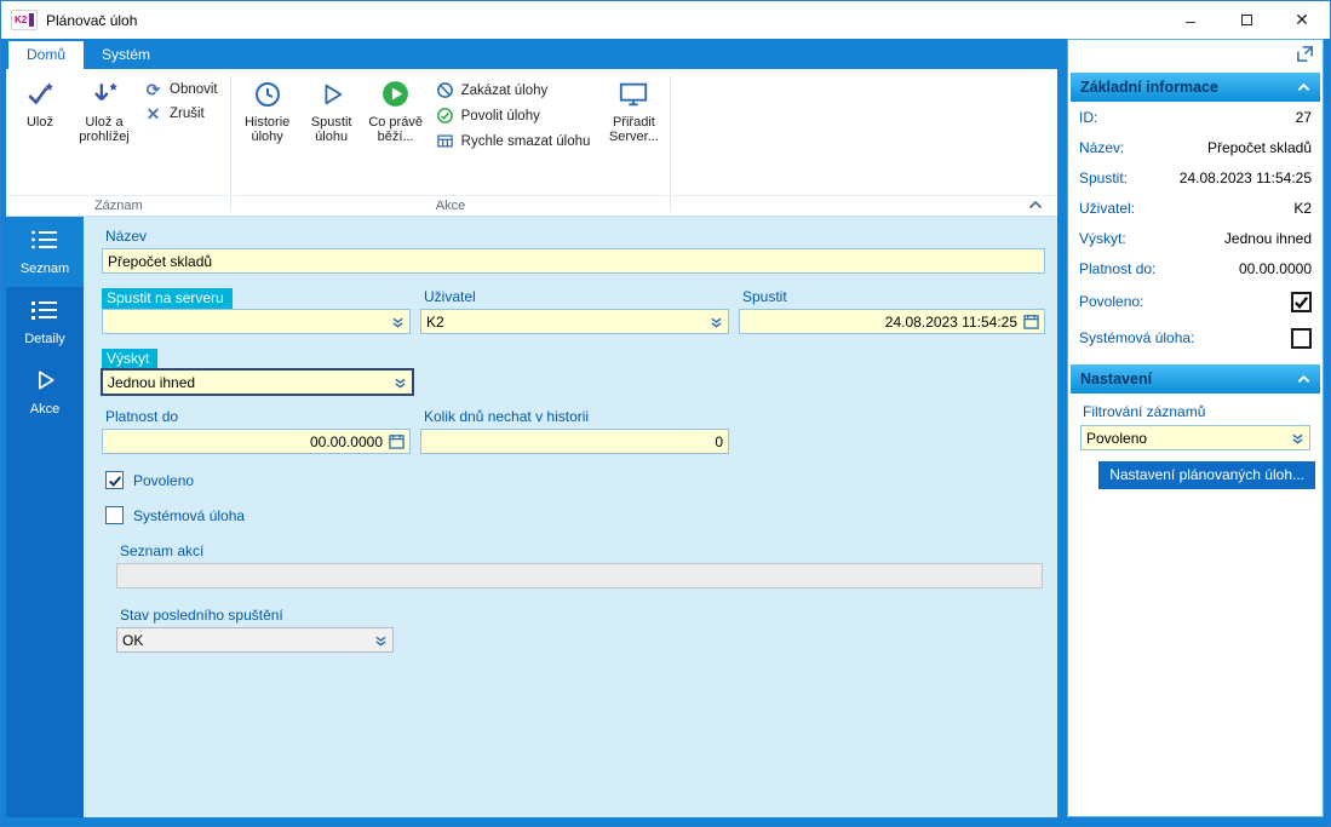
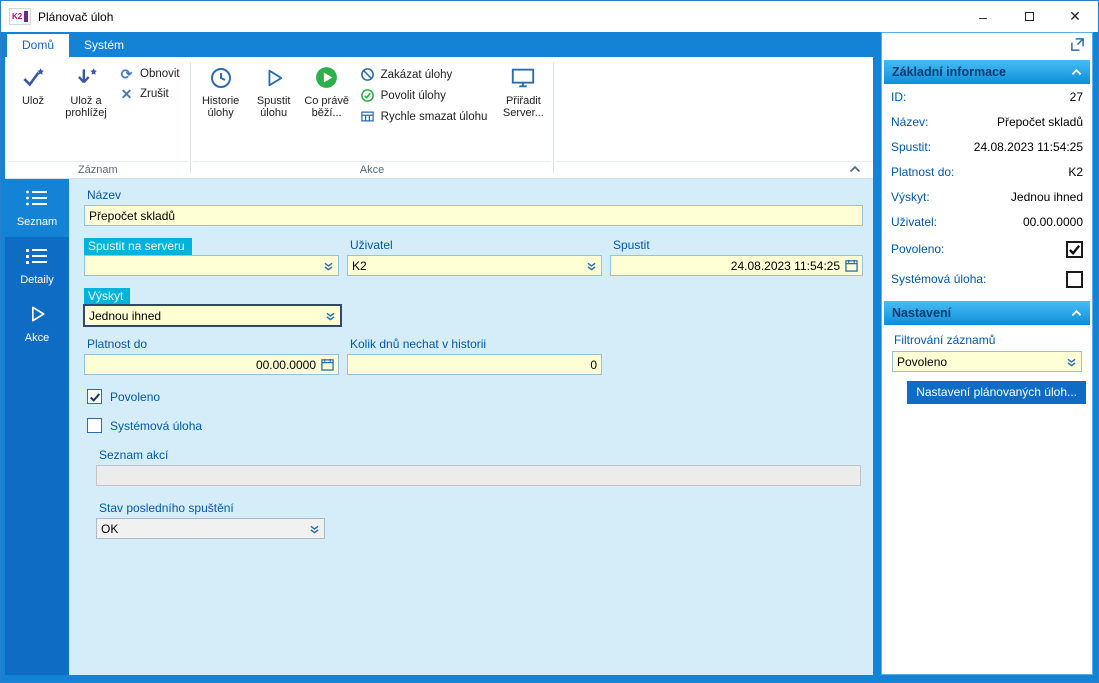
  K2
  Plánovač úloh
  –
  ✕
  Domů
  Systém
  Ulož
  Ulož a prohlížej
  ⟳
  Obnovit
  ✕
  Zrušit
  Záznam
  Historie úlohy
  Spustit úlohu
  Co právě běží...
  Zakázat úlohy
  Povolit úlohy
  Rychle smazat úlohu
  Přiřadit Server...
  Akce
  Seznam
  Detaily
  Akce
  Název
  Přepočet skladů
  Spustit na serveru
  Uživatel
  K2
  Spustit
  24.08.2023 11:54:25
  Výskyt
  Jednou ihned
  Platnost do
  00.00.0000
  Kolik dnů nechat v historii
  0
  Povoleno
  Systémová úloha
  Seznam akcí
  Stav posledního spuštění
  OK
  Základní informace
  ID:
  27
  Název:
  Přepočet skladů
  Spustit:
  24.08.2023 11:54:25
- Uživatel:
+ Platnost do:
  K2
  Výskyt:
  Jednou ihned
- Platnost do:
+ Uživatel:
  00.00.0000
  Povoleno:
  Systémová úloha:
  Nastavení
  Filtrování záznamů
  Povoleno
  Nastavení plánovaných úloh...
